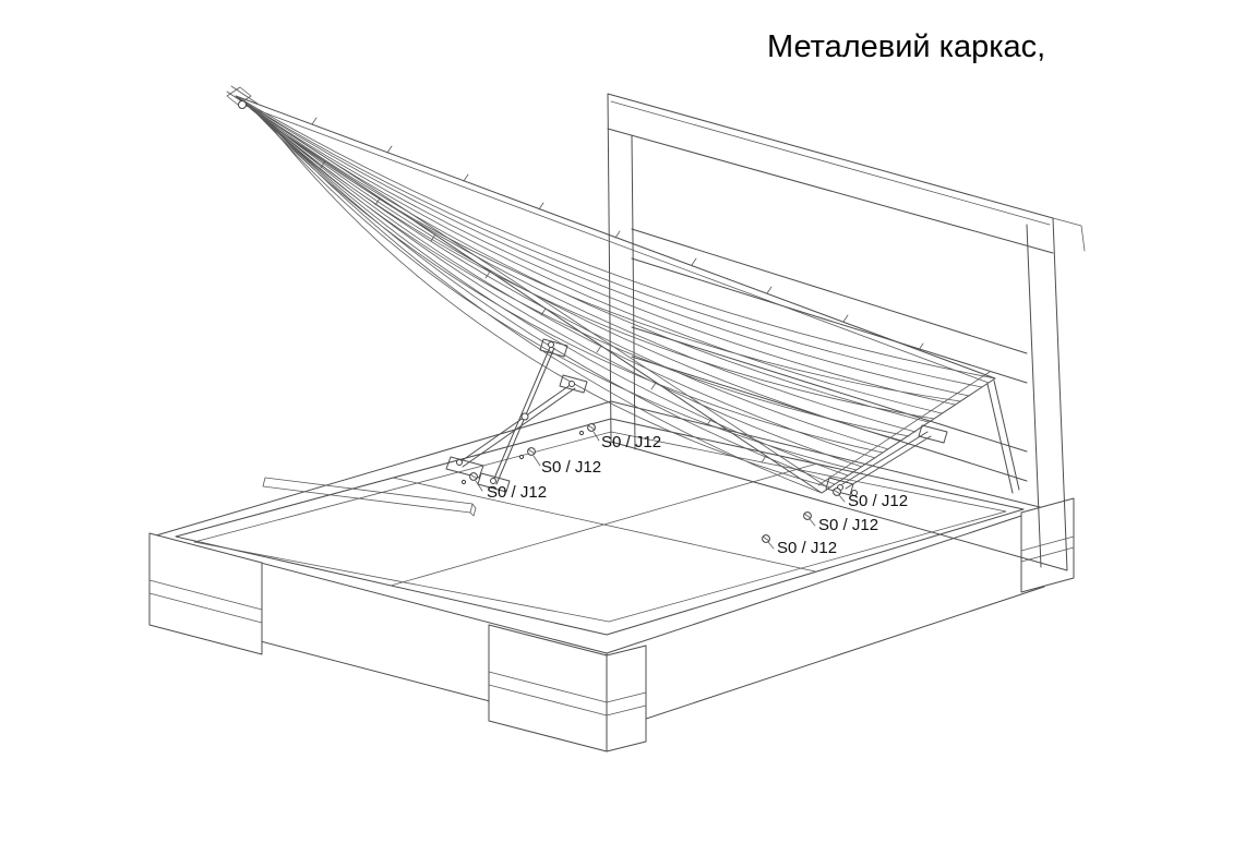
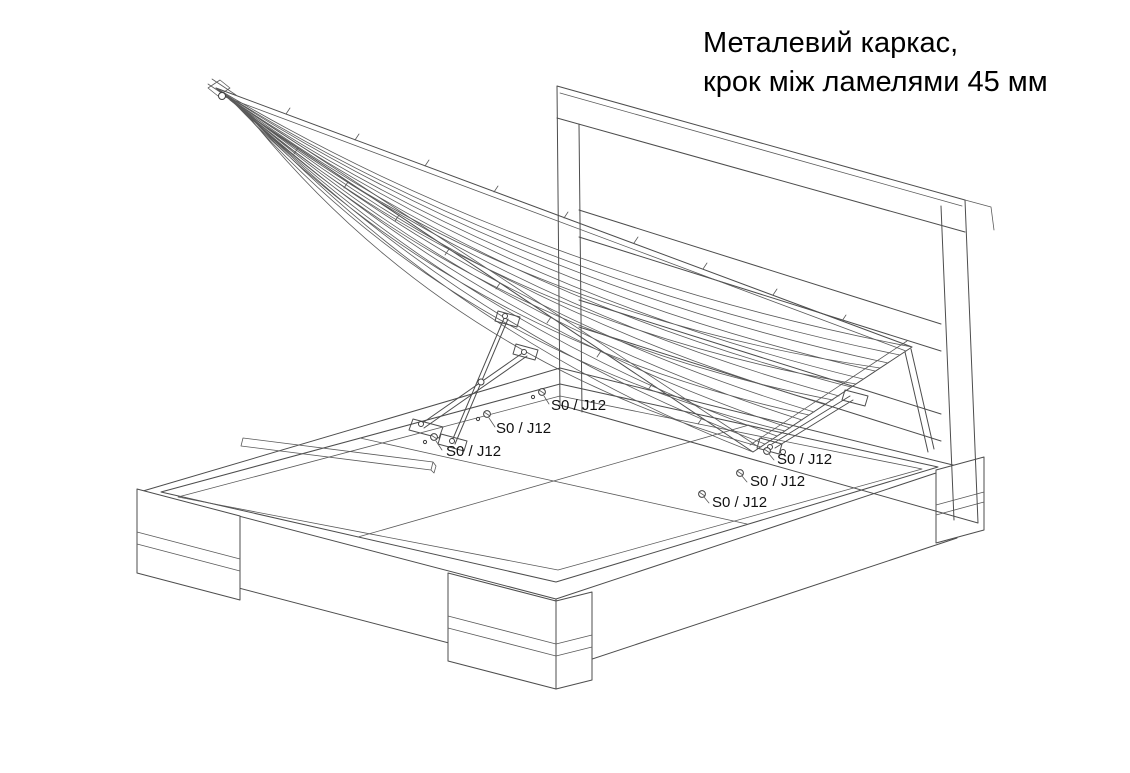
  Металевий каркас,
+ крок між ламелями 45 мм
  S0 / J12
  S0 / J12
  S0 / J12
  S0 / J12
  S0 / J12
  S0 / J12
